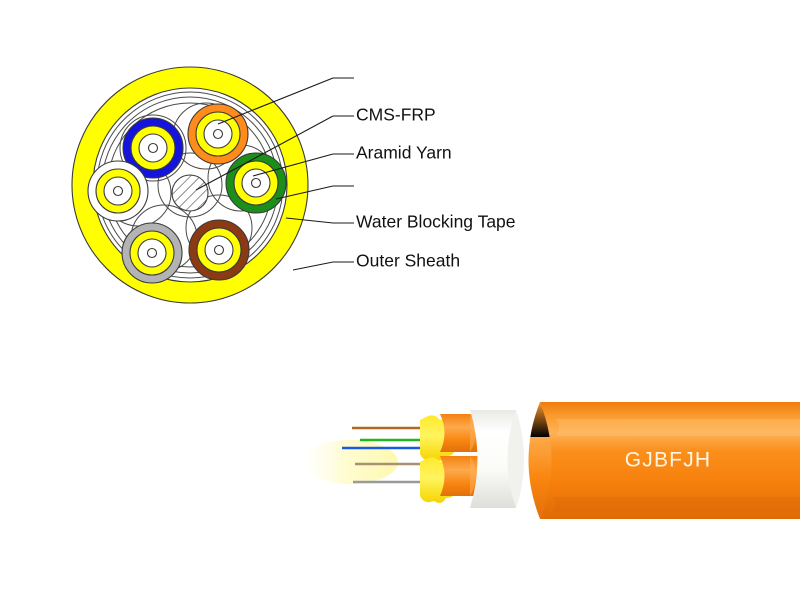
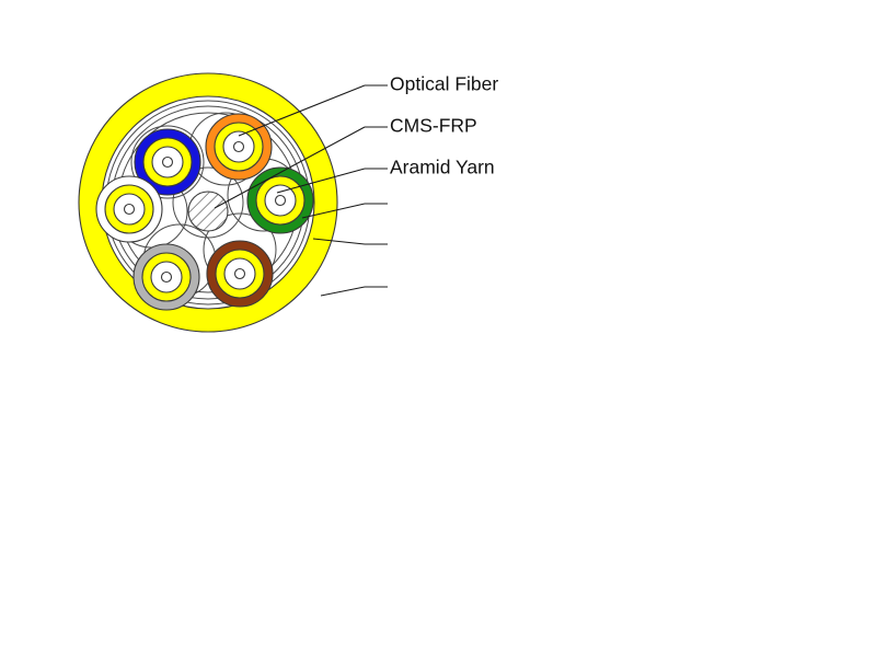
+ Optical Fiber
  CMS-FRP
  Aramid Yarn
- Water Blocking Tape
- Outer Sheath
- GJBFJH
